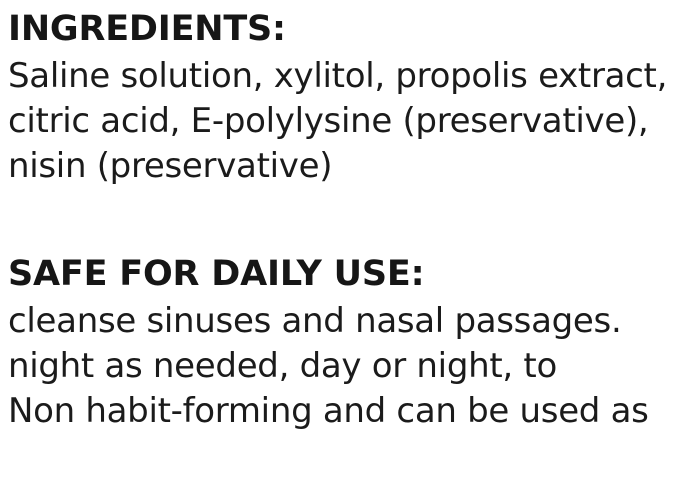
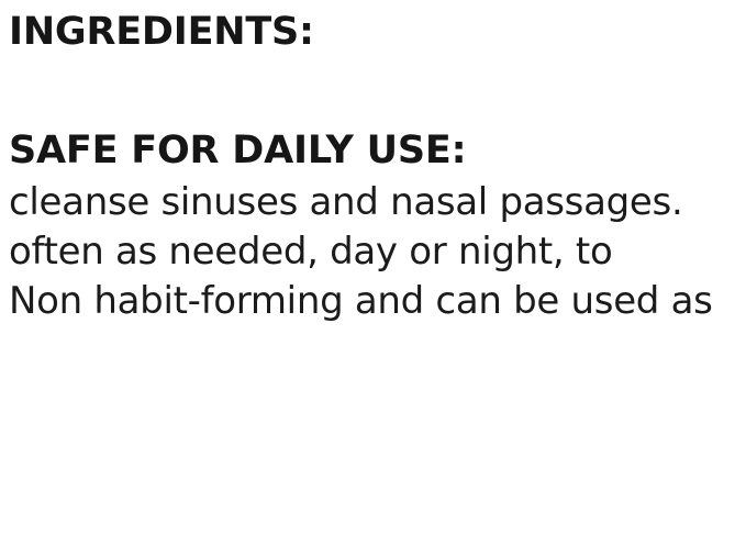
  INGREDIENTS:
- Saline solution, xylitol, propolis extract,
- citric acid, E-polylysine (preservative),
- nisin (preservative)
  SAFE FOR DAILY USE:
  cleanse sinuses and nasal passages.
- night as needed, day or night, to
+ often as needed, day or night, to
  Non habit-forming and can be used as
